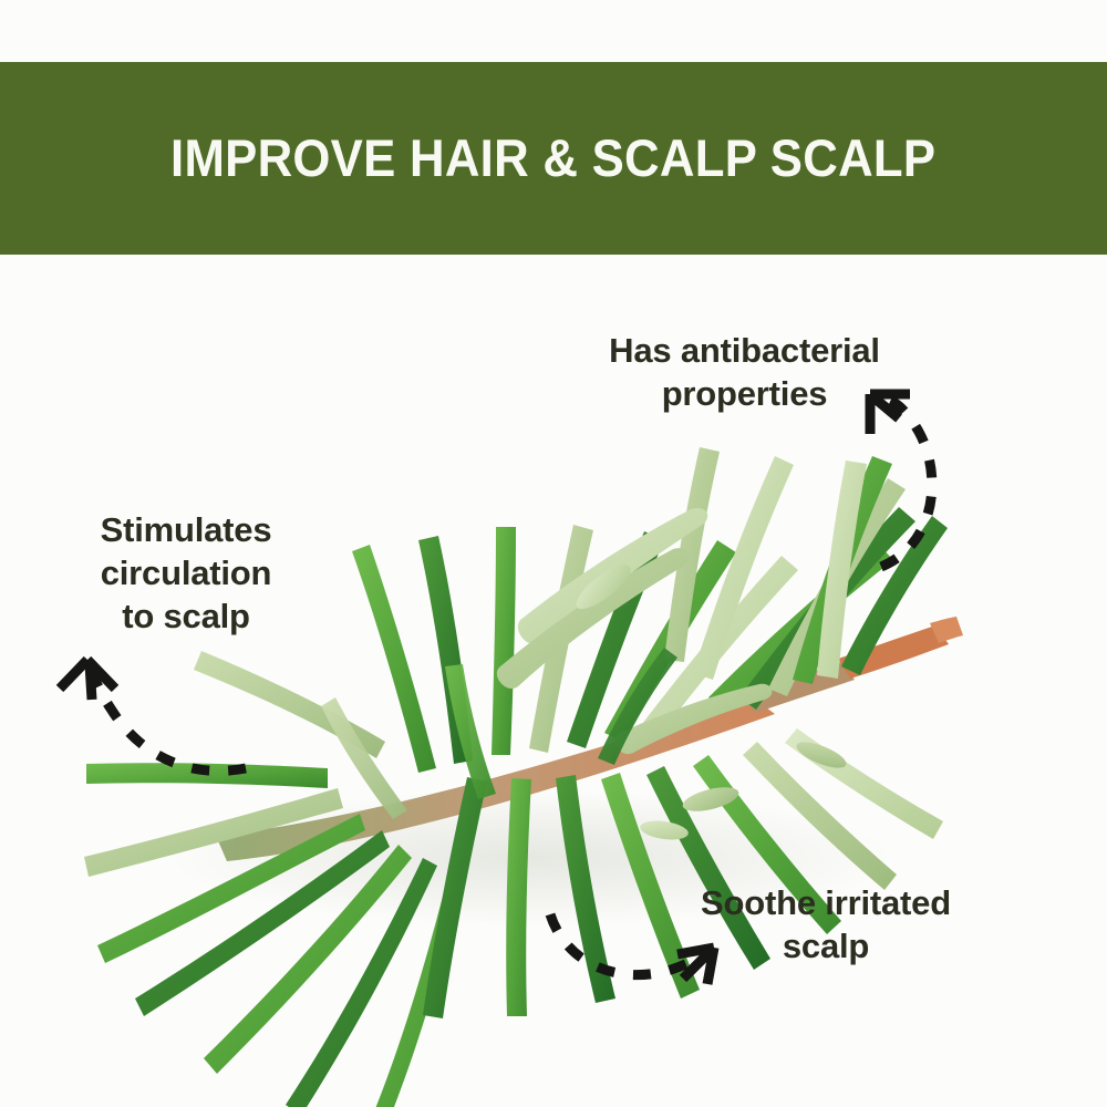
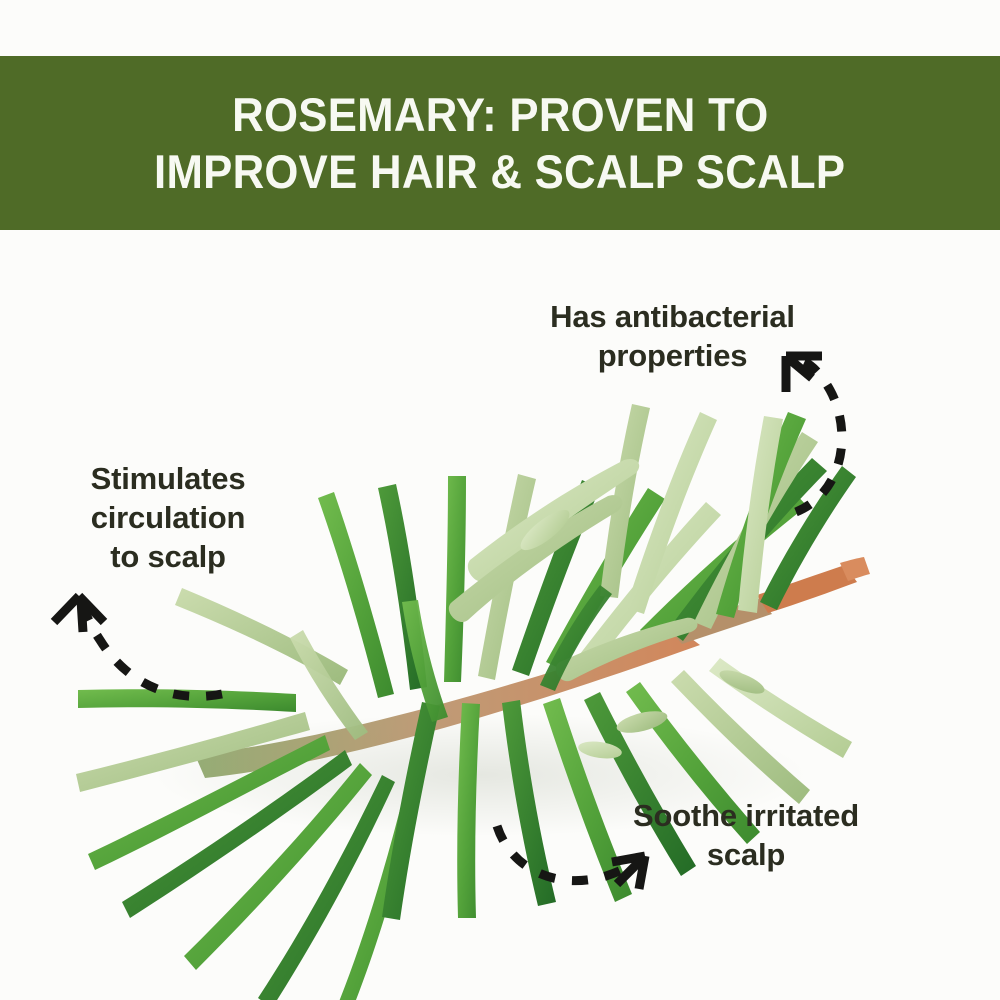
+ ROSEMARY: PROVEN TO
  IMPROVE HAIR & SCALP SCALP
  Has antibacterial
  properties
  Stimulates
  circulation
  to scalp
  Soothe irritated
  scalp
